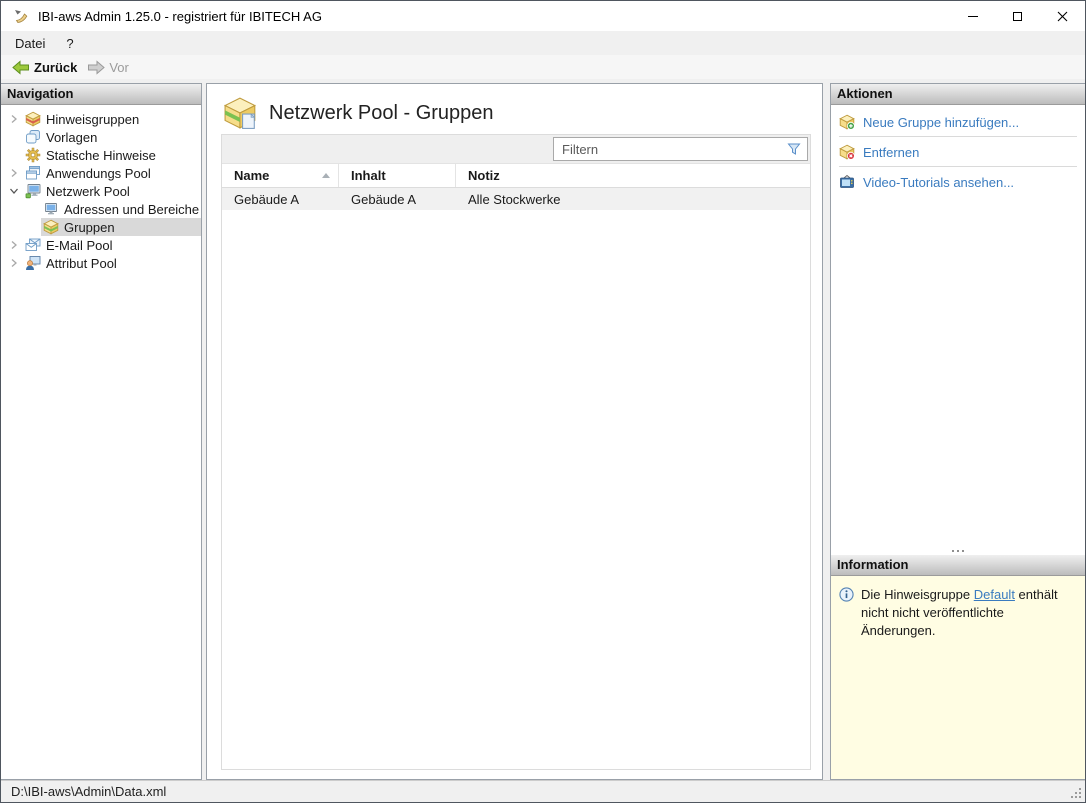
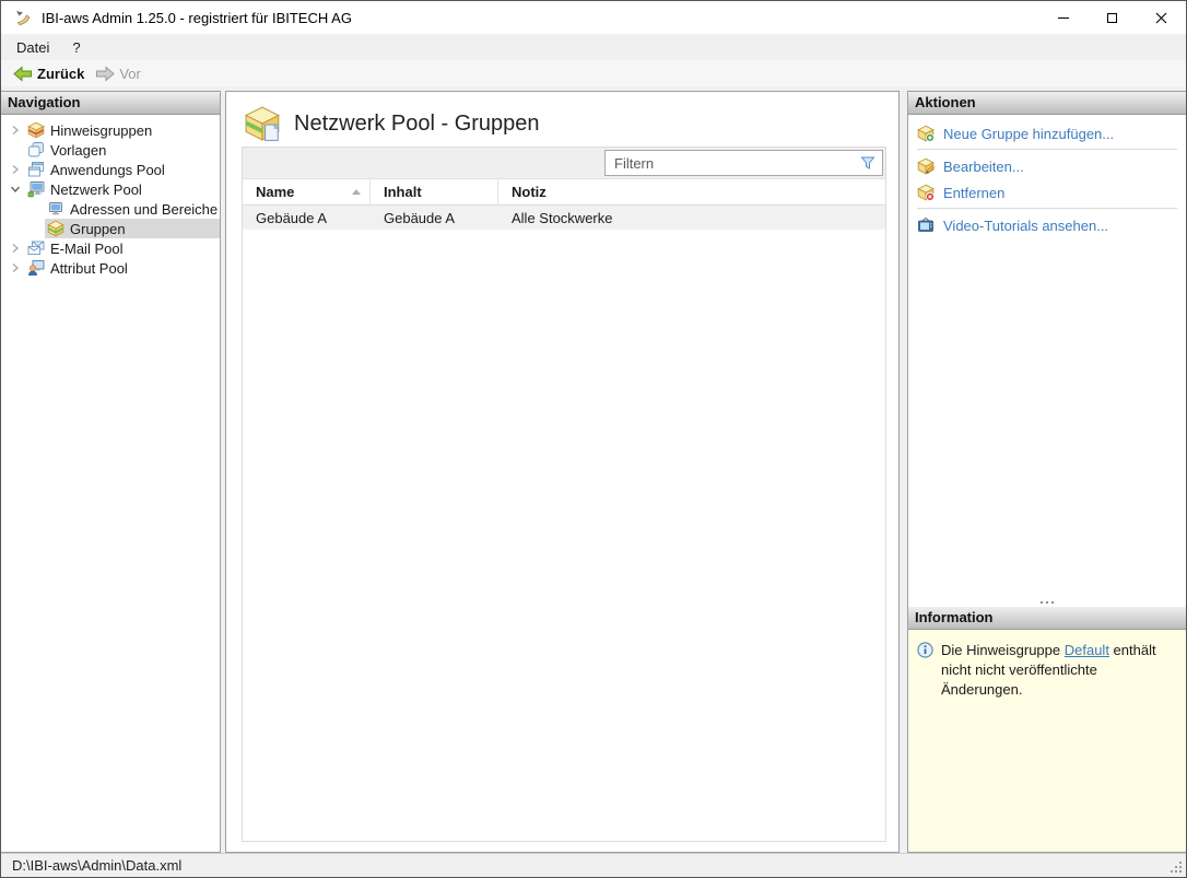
  IBI-aws Admin 1.25.0 - registriert für IBITECH AG
  Datei
  ?
  Zurück
  Vor
  Navigation
  Hinweisgruppen
  Vorlagen
- Statische Hinweise
  Anwendungs Pool
  Netzwerk Pool
  Adressen und Bereiche
  Gruppen
  E-Mail Pool
  Attribut Pool
  Netzwerk Pool - Gruppen
  Filtern
  Name
  Inhalt
  Notiz
  Gebäude A
  Gebäude A
  Alle Stockwerke
  Aktionen
  Neue Gruppe hinzufügen...
+ Bearbeiten...
  Entfernen
  Video-Tutorials ansehen...
  Information
  Die Hinweisgruppe Default enthält nicht nicht veröffentlichte Änderungen.
  D:\IBI-aws\Admin\Data.xml
